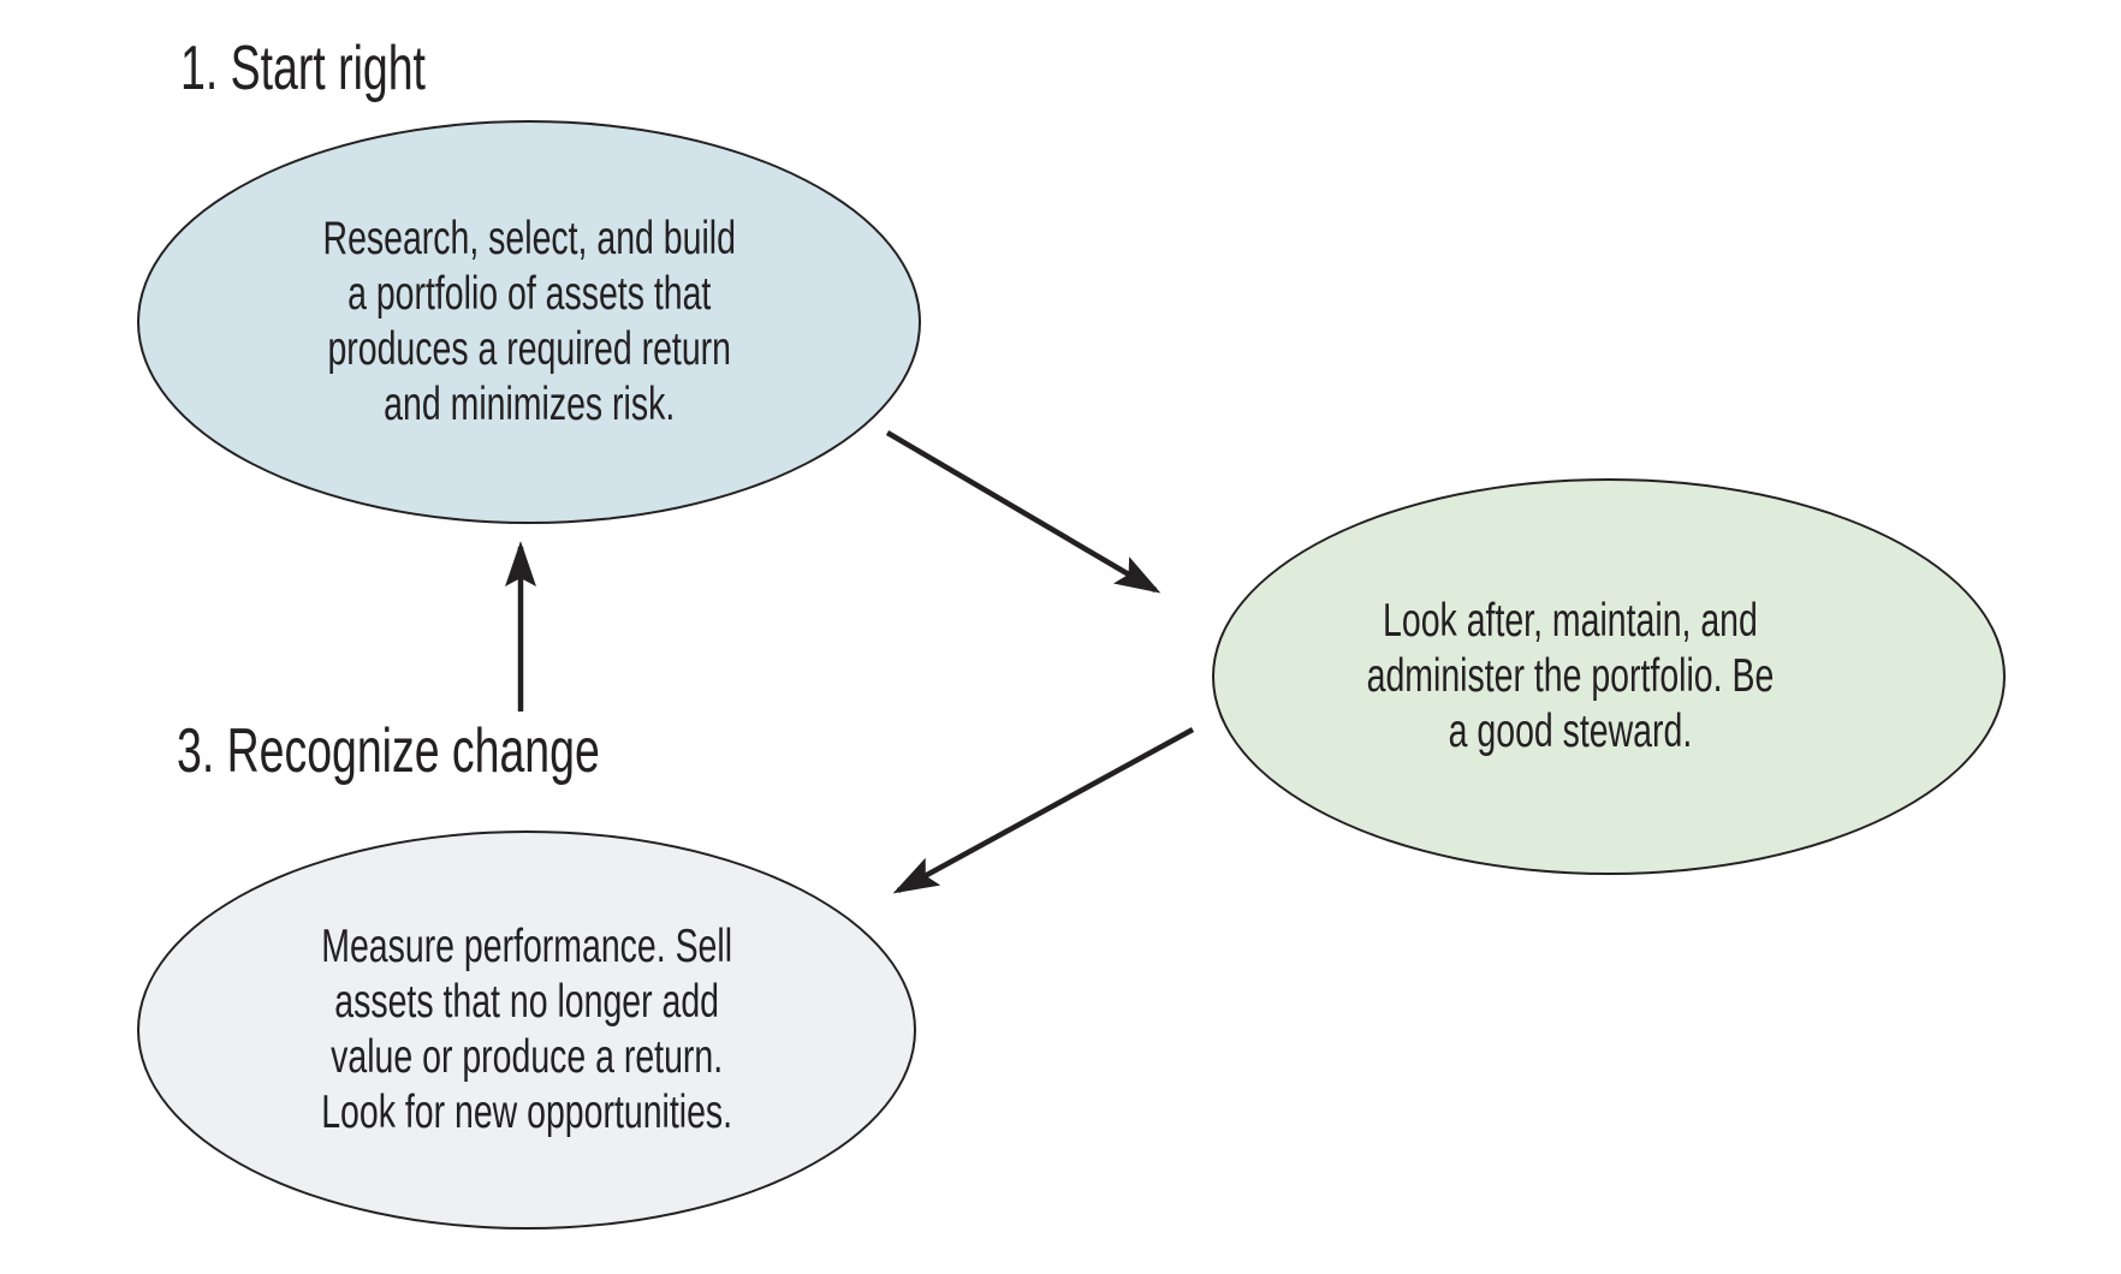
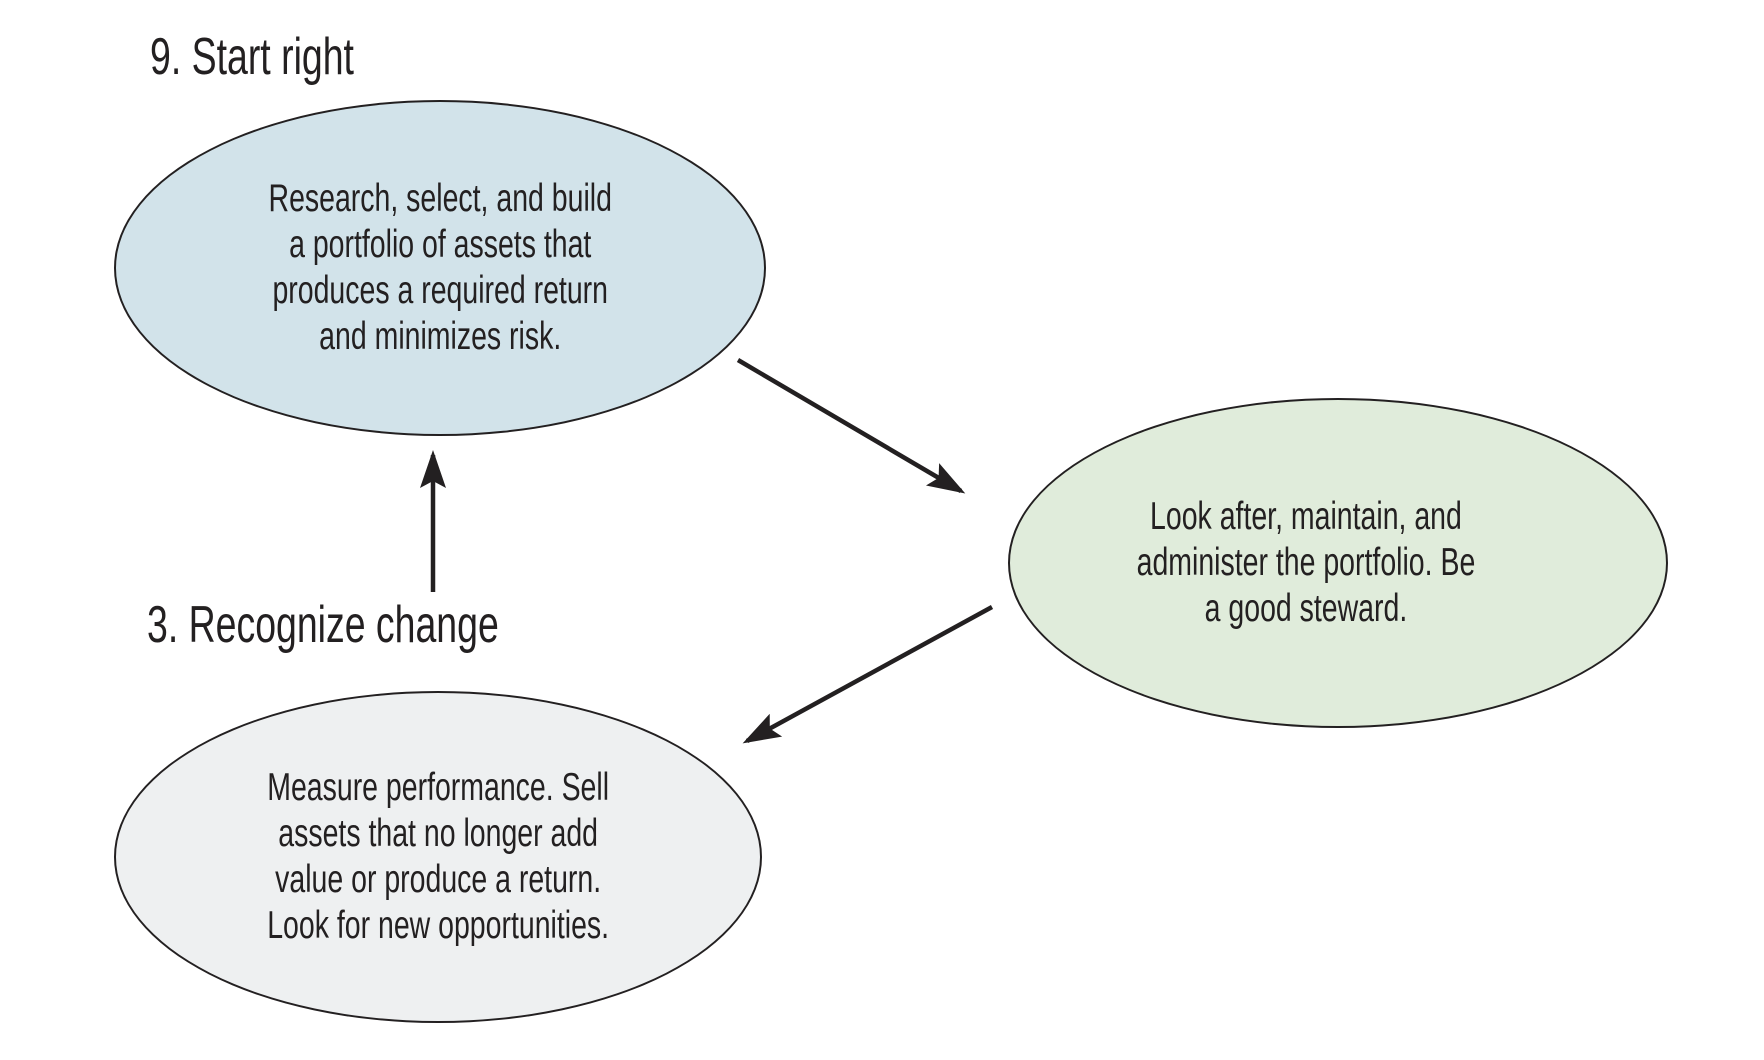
- 1. Start right
+ 9. Start right
  Research, select, and build
  a portfolio of assets that
  produces a required return
  and minimizes risk.
  Look after, maintain, and
  administer the portfolio. Be
  a good steward.
  3. Recognize change
  Measure performance. Sell
  assets that no longer add
  value or produce a return.
  Look for new opportunities.
